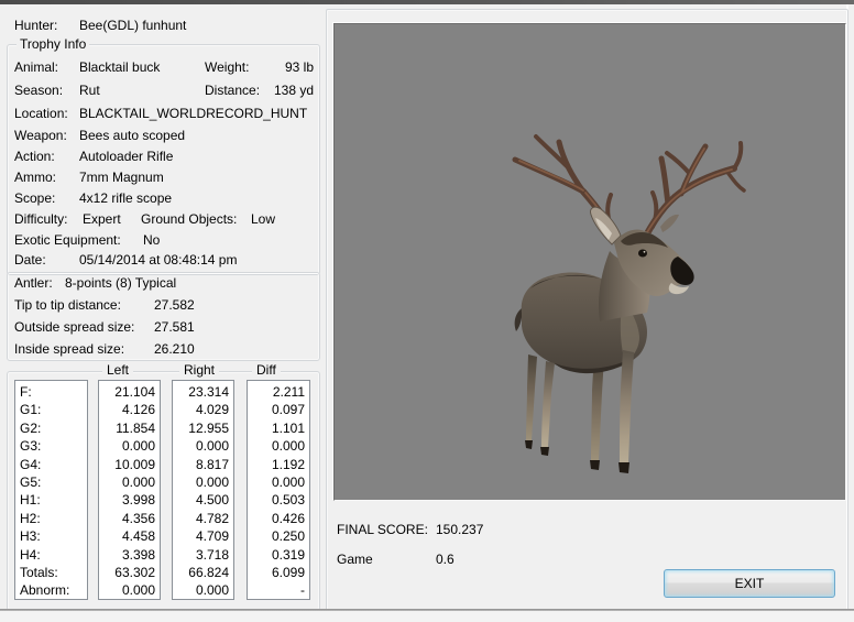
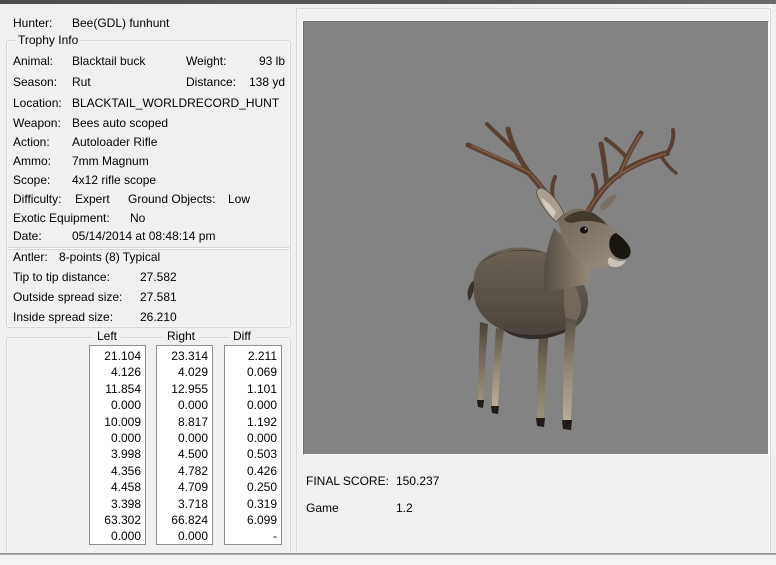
  Hunter:
  Bee(GDL) funhunt
  Trophy Info
  Animal:
  Blacktail buck
  Weight:
  93 lb
  Season:
  Rut
  Distance:
  138 yd
  Location:
  BLACKTAIL_WORLDRECORD_HUNT
  Weapon:
  Bees auto scoped
  Action:
  Autoloader Rifle
  Ammo:
  7mm Magnum
  Scope:
  4x12 rifle scope
  Difficulty:
  Expert
  Ground Objects:
  Low
  Exotic Equipment:
  No
  Date:
  05/14/2014 at 08:48:14 pm
  Antler:
  8-points (8) Typical
  Tip to tip distance:
  27.582
  Outside spread size:
  27.581
  Inside spread size:
  26.210
  Left
  Right
  Diff
- F:
- G1:
- G2:
- G3:
- G4:
- G5:
- H1:
- H2:
- H3:
- H4:
- Totals:
- Abnorm:
  21.104
  4.126
  11.854
  0.000
  10.009
  0.000
  3.998
  4.356
  4.458
  3.398
  63.302
  0.000
  23.314
  4.029
  12.955
  0.000
  8.817
  0.000
  4.500
  4.782
  4.709
  3.718
  66.824
  0.000
  2.211
- 0.097
+ 0.069
  1.101
  0.000
  1.192
  0.000
  0.503
  0.426
  0.250
  0.319
  6.099
  -
  FINAL SCORE:
  150.237
  Game
- 0.6
+ 1.2
- EXIT
